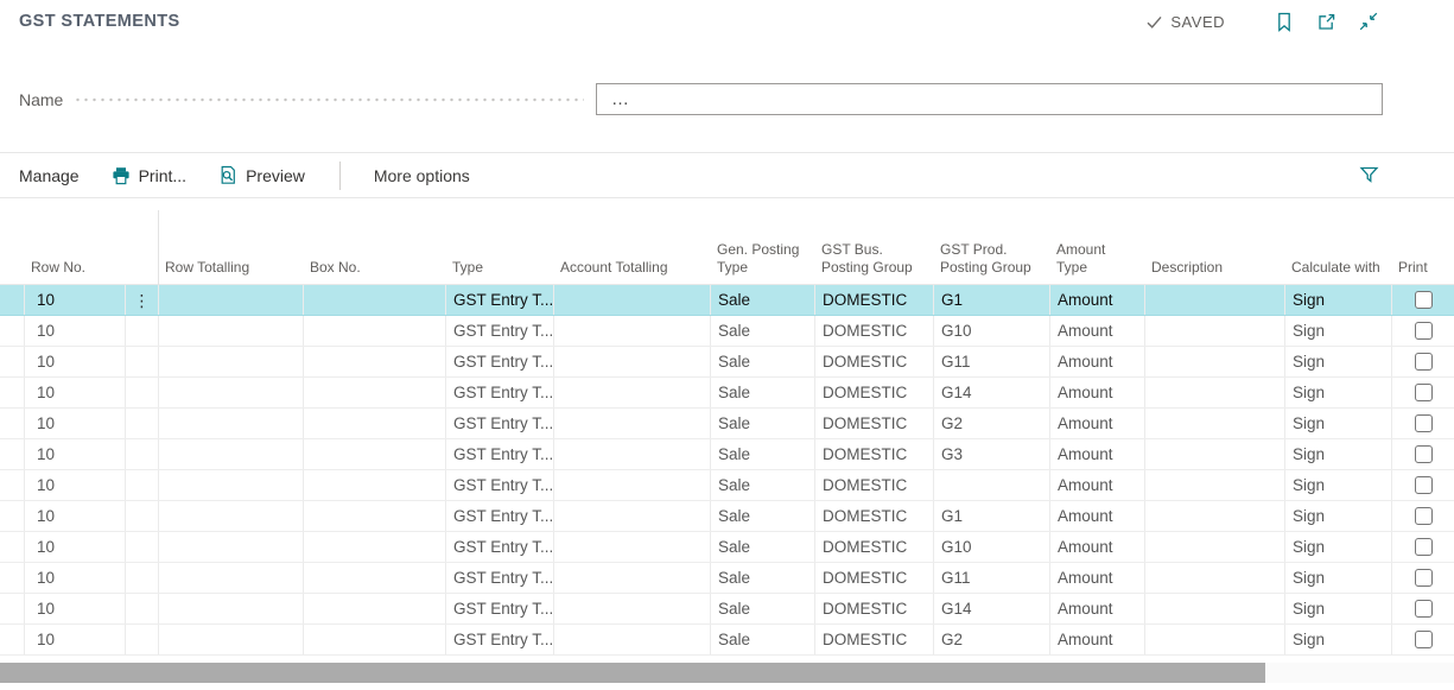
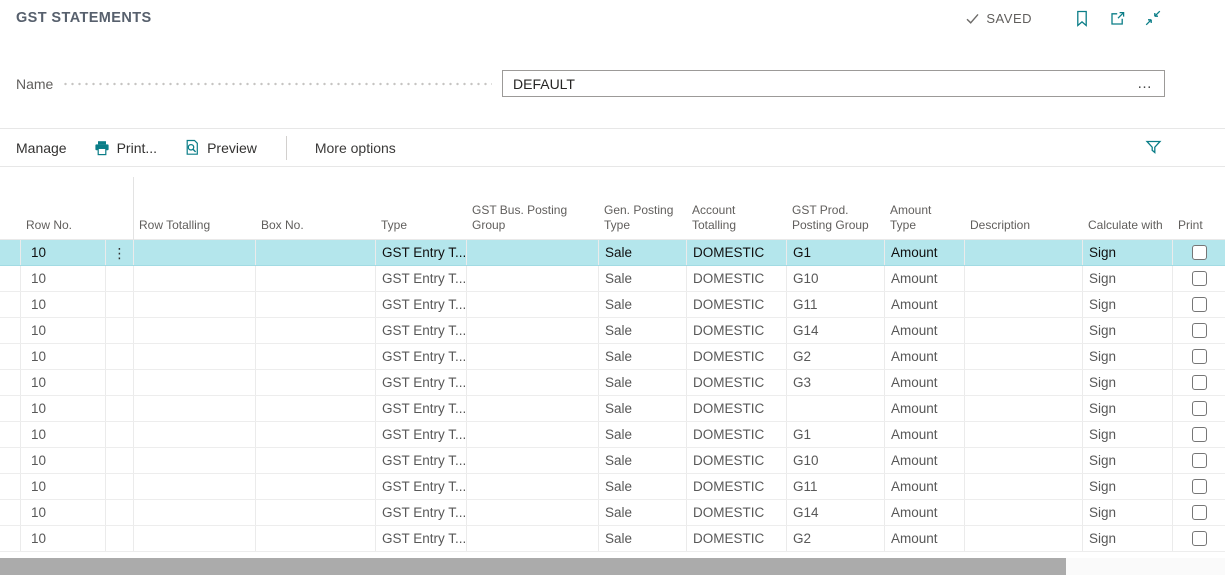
  GST STATEMENTS
  SAVED
  Name
+ DEFAULT
  …
  Manage
  Print...
  Preview
  More options
  Row No.
  Row Totalling
  Box No.
  Type
- Account Totalling
+ GST Bus. Posting Group
  Gen. Posting Type
- GST Bus. Posting Group
+ Account Totalling
  GST Prod. Posting Group
  Amount Type
  Description
  Calculate with
  Print
  10
  ⋮
  GST Entry T...
  Sale
  DOMESTIC
  G1
  Amount
  Sign
  10
  GST Entry T...
  Sale
  DOMESTIC
  G10
  Amount
  Sign
  10
  GST Entry T...
  Sale
  DOMESTIC
  G11
  Amount
  Sign
  10
  GST Entry T...
  Sale
  DOMESTIC
  G14
  Amount
  Sign
  10
  GST Entry T...
  Sale
  DOMESTIC
  G2
  Amount
  Sign
  10
  GST Entry T...
  Sale
  DOMESTIC
  G3
  Amount
  Sign
  10
  GST Entry T...
  Sale
  DOMESTIC
  Amount
  Sign
  10
  GST Entry T...
  Sale
  DOMESTIC
  G1
  Amount
  Sign
  10
  GST Entry T...
  Sale
  DOMESTIC
  G10
  Amount
  Sign
  10
  GST Entry T...
  Sale
  DOMESTIC
  G11
  Amount
  Sign
  10
  GST Entry T...
  Sale
  DOMESTIC
  G14
  Amount
  Sign
  10
  GST Entry T...
  Sale
  DOMESTIC
  G2
  Amount
  Sign
